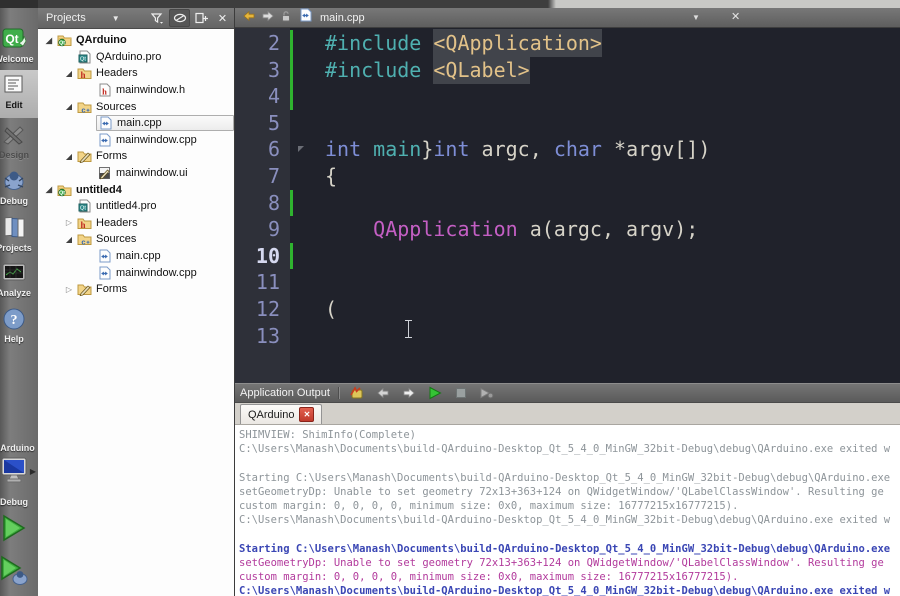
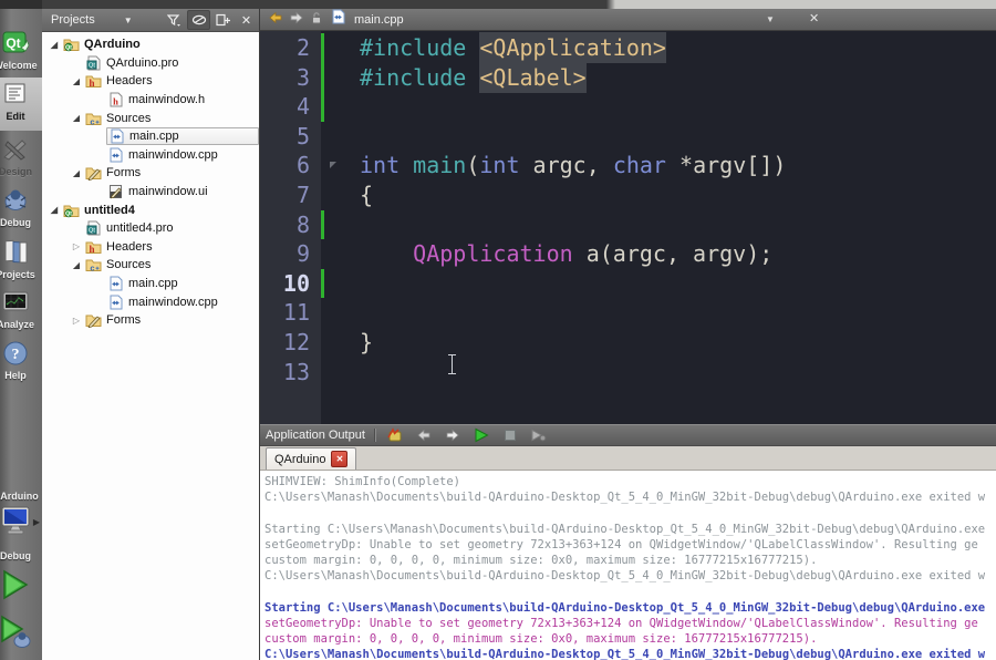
  Qt
  elcome
  Edit
  Design
  Debug
  rojects
  Analyze
  ?
  Help
  Arduino
  ▶
  Debug
  Projects
  ▼
  ✕
  ◢
  QArduino
  QArduino.pro
  ◢
  h
  Headers
  h
  mainwindow.h
  ◢
  c
  Sources
  main.cpp
  mainwindow.cpp
  ◢
  Forms
  mainwindow.ui
  ◢
  untitled4
  untitled4.pro
  ▷
  h
  Headers
  ◢
  c
  Sources
  main.cpp
  mainwindow.cpp
  ▷
  Forms
  main.cpp
  ▼
  ✕
  2
  #include <QApplication>
  3
  #include <QLabel>
  4
  5
  6
- int main}int argc, char *argv[])
+ int main(int argc, char *argv[])
  7
  {
  8
  9
  QApplication a(argc, argv);
  10
  11
  12
- (
+ }
  13
  Application Output
  QArduino
  ✕
  SHIMVIEW: ShimInfo(Complete)
  C:\Users\Manash\Documents\build-QArduino-Desktop_Qt_5_4_0_MinGW_32bit-Debug\debug\QArduino.exe exited w
  Starting C:\Users\Manash\Documents\build-QArduino-Desktop_Qt_5_4_0_MinGW_32bit-Debug\debug\QArduino.exe
  setGeometryDp: Unable to set geometry 72x13+363+124 on QWidgetWindow/'QLabelClassWindow'. Resulting ge
  custom margin: 0, 0, 0, 0, minimum size: 0x0, maximum size: 16777215x16777215).
  C:\Users\Manash\Documents\build-QArduino-Desktop_Qt_5_4_0_MinGW_32bit-Debug\debug\QArduino.exe exited w
  Starting C:\Users\Manash\Documents\build-QArduino-Desktop_Qt_5_4_0_MinGW_32bit-Debug\debug\QArduino.exe
  setGeometryDp: Unable to set geometry 72x13+363+124 on QWidgetWindow/'QLabelClassWindow'. Resulting ge
  custom margin: 0, 0, 0, 0, minimum size: 0x0, maximum size: 16777215x16777215).
  C:\Users\Manash\Documents\build-QArduino-Desktop_Qt_5_4_0_MinGW_32bit-Debug\debug\QArduino.exe exited w
